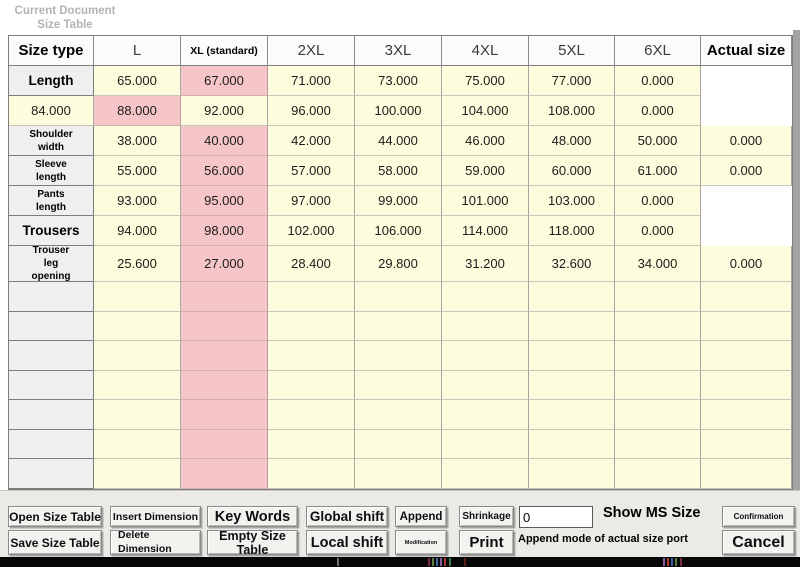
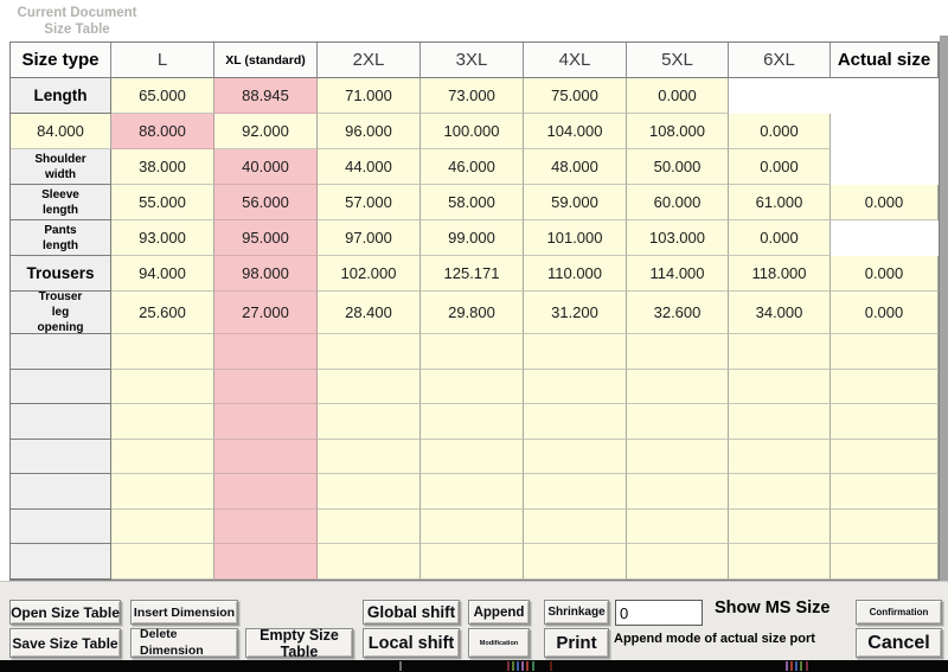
  Current Document
  Size Table
  Size type
  L
  XL (standard)
  2XL
  3XL
  4XL
  5XL
  6XL
  Actual size
  Length
  65.000
- 67.000
+ 88.945
  71.000
  73.000
  75.000
- 77.000
  0.000
  84.000
  88.000
  92.000
  96.000
  100.000
  104.000
  108.000
  0.000
  Shoulder
  width
  38.000
  40.000
- 42.000
  44.000
  46.000
  48.000
  50.000
  0.000
  Sleeve
  length
  55.000
  56.000
  57.000
  58.000
  59.000
  60.000
  61.000
  0.000
  Pants
  length
  93.000
  95.000
  97.000
  99.000
  101.000
  103.000
  0.000
  Trousers
  94.000
  98.000
  102.000
- 106.000
+ 125.171
+ 110.000
  114.000
  118.000
  0.000
  Trouser
  leg
  opening
  25.600
  27.000
  28.400
  29.800
  31.200
  32.600
  34.000
  0.000
  Open Size Table
  Save Size Table
  Insert Dimension
  Delete
  Dimension
- Key Words
  Empty Size Table
  Global shift
  Local shift
  Append
  Shrinkage
  Print
  0
  Show MS Size
  Append mode of actual size port
  Confirmation
  Cancel
